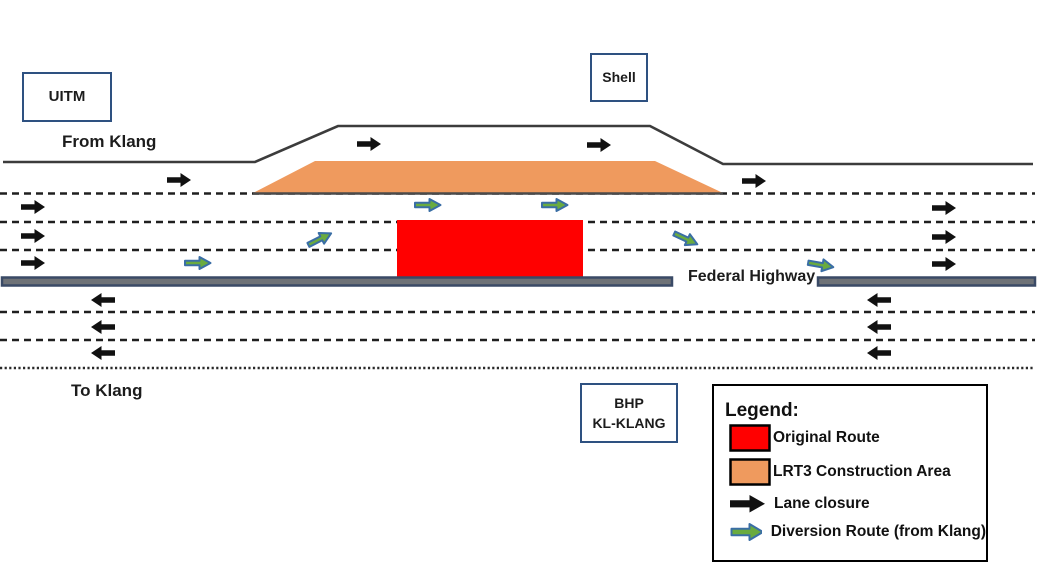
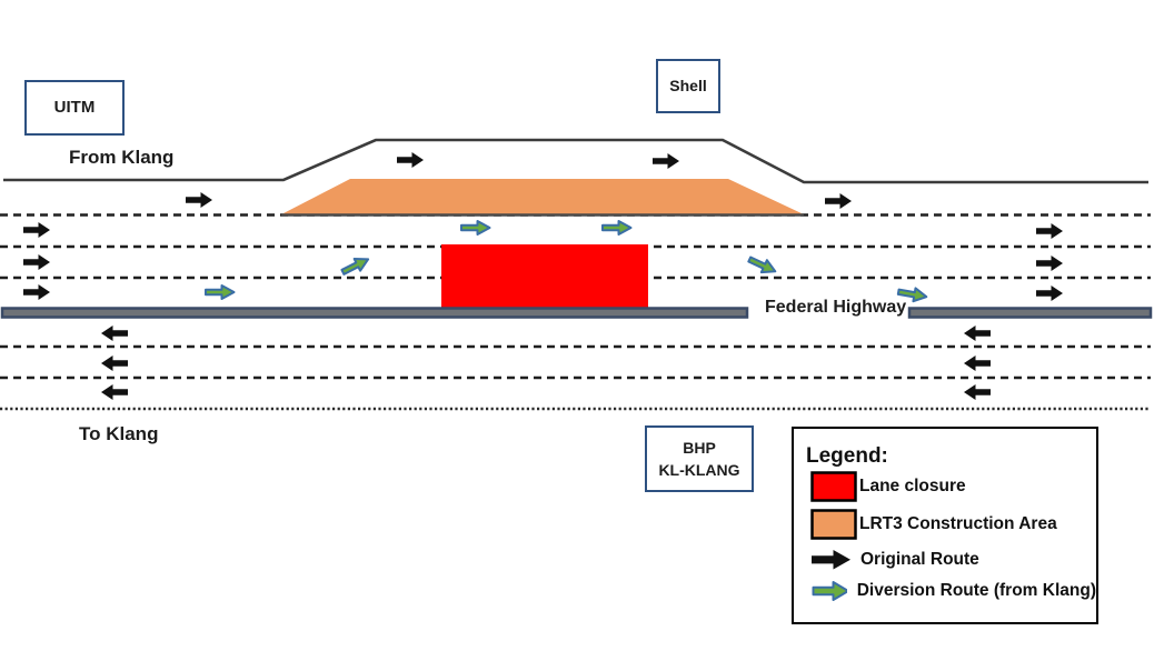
  UITM
  Shell
  BHP
  KL-KLANG
  From Klang
  To Klang
  Federal Highway
  Legend:
- Original Route
+ Lane closure
  LRT3 Construction Area
- Lane closure
+ Original Route
  Diversion Route (from Klang)
